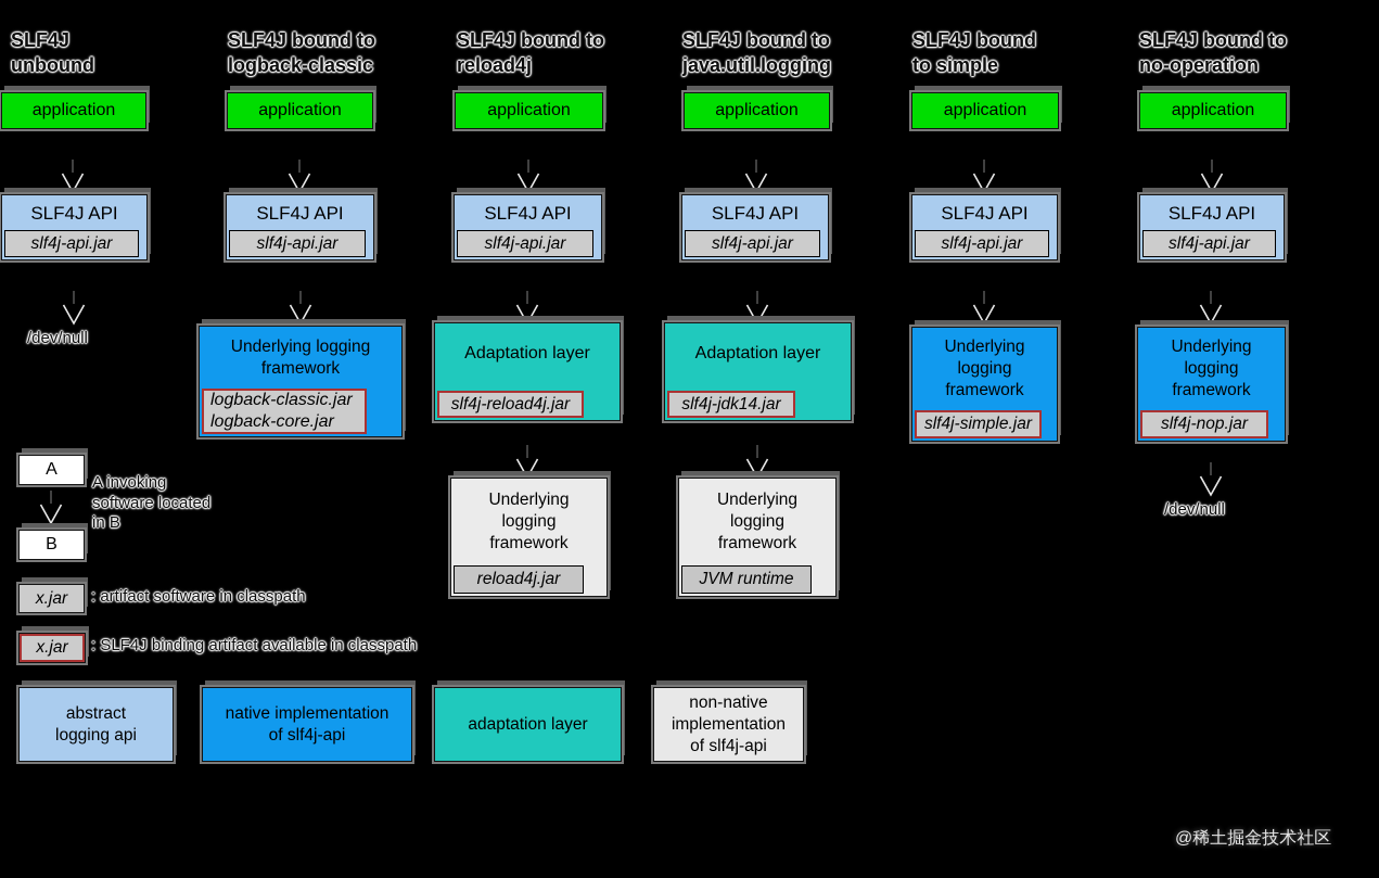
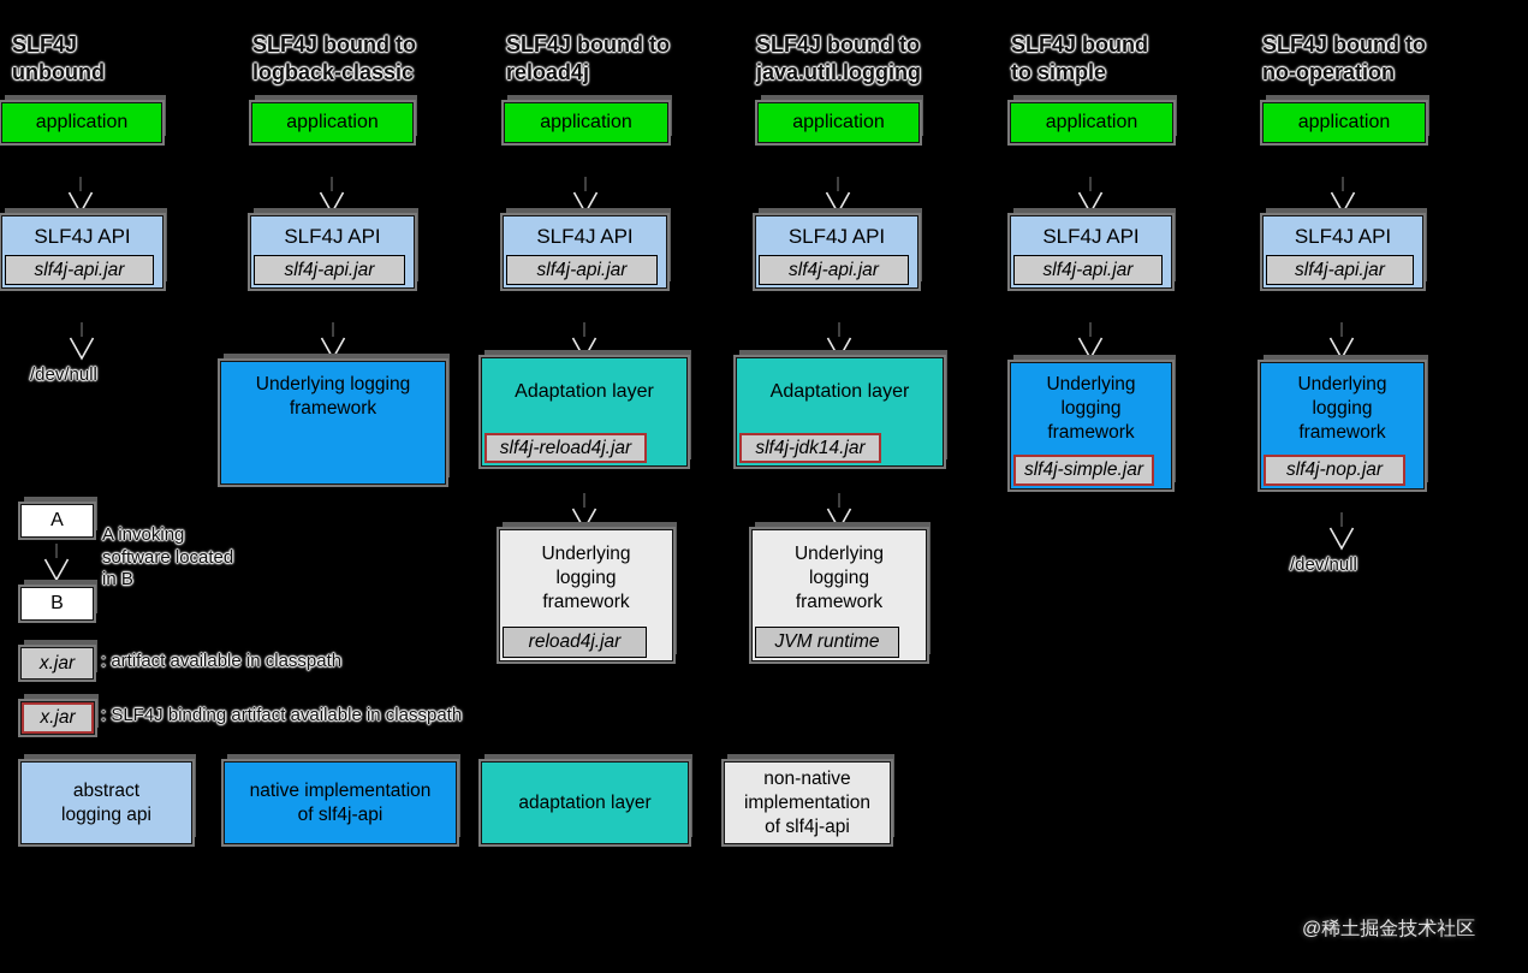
  SLF4J
  unbound
  application
  SLF4J API
  slf4j-api.jar
  /dev/null
  SLF4J bound to
  logback-classic
  application
  SLF4J API
  slf4j-api.jar
  Underlying logging
  framework
- logback-classic.jar
- logback-core.jar
  SLF4J bound to
  reload4j
  application
  SLF4J API
  slf4j-api.jar
  Adaptation layer
  slf4j-reload4j.jar
  Underlying
  logging
  framework
  reload4j.jar
  SLF4J bound to
  java.util.logging
  application
  SLF4J API
  slf4j-api.jar
  Adaptation layer
  slf4j-jdk14.jar
  Underlying
  logging
  framework
  JVM runtime
  SLF4J bound
  to simple
  application
  SLF4J API
  slf4j-api.jar
  Underlying
  logging
  framework
  slf4j-simple.jar
  SLF4J bound to
  no-operation
  application
  SLF4J API
  slf4j-api.jar
  Underlying
  logging
  framework
  slf4j-nop.jar
  /dev/null
  A
  B
  A invoking
  software located
  in B
  x.jar
- : artifact software in classpath
+ : artifact available in classpath
  x.jar
  : SLF4J binding artifact available in classpath
  abstract
  logging api
  native implementation
  of slf4j-api
  adaptation layer
  non-native
  implementation
  of slf4j-api
  @稀土掘金技术社区
